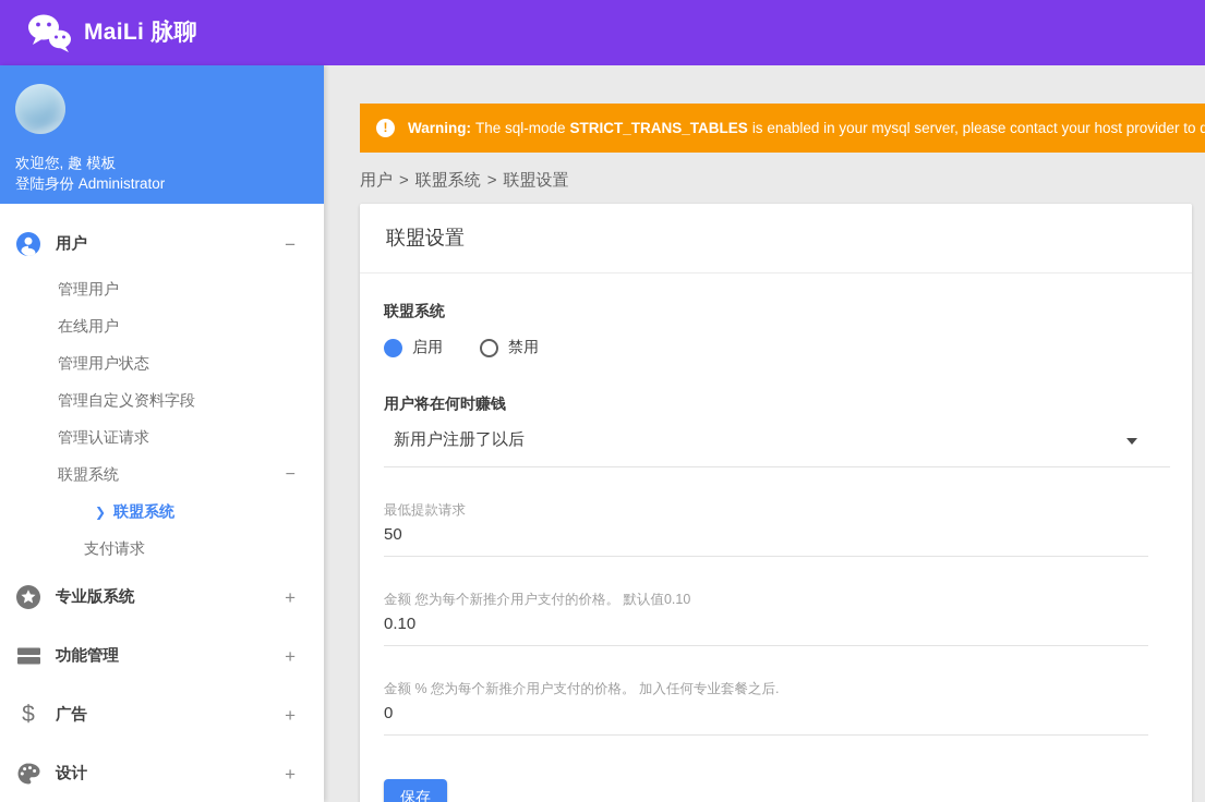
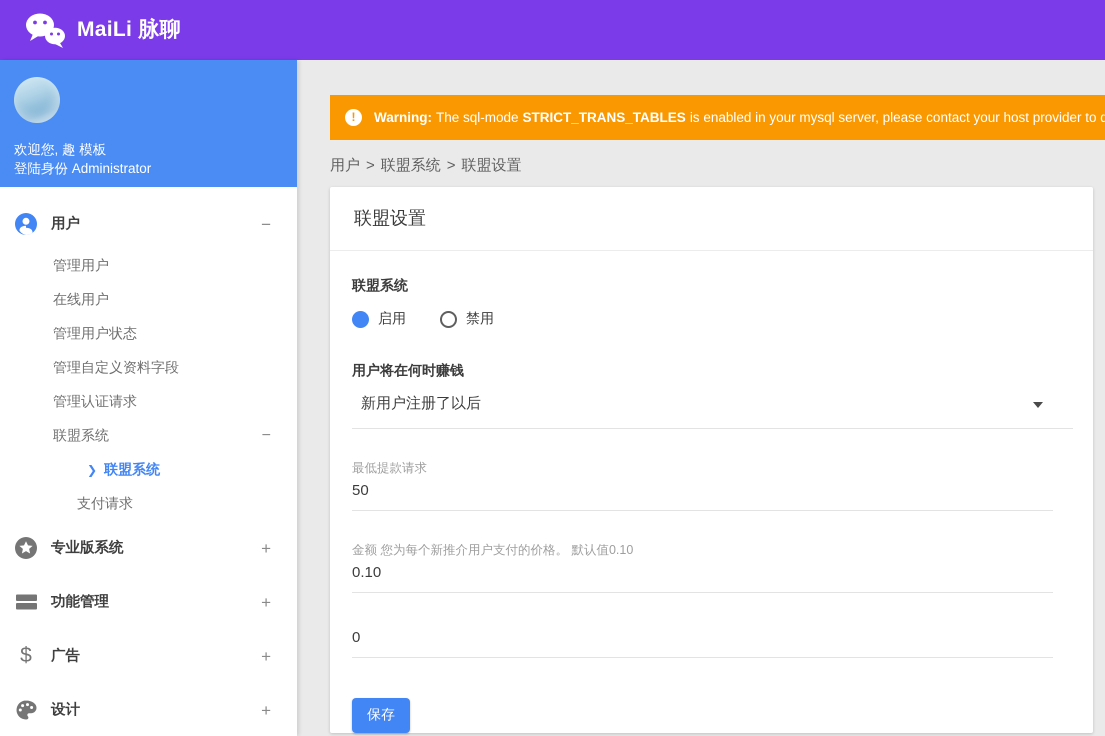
  MaiLi 脉聊
  欢迎您, 趣 模板
  登陆身份 Administrator
  用户
  −
  管理用户
  在线用户
  管理用户状态
  管理自定义资料字段
  管理认证请求
  联盟系统
  −
  ❯
  联盟系统
  支付请求
  专业版系统
  +
  功能管理
  +
  $
  广告
  +
  设计
  +
  !
  Warning:
  The sql-mode
  STRICT_TRANS_TABLES
  is enabled in your mysql server, please contact your host provider to d
  用户 > 联盟系统 > 联盟设置
  联盟设置
  联盟系统
  启用
  禁用
  用户将在何时赚钱
  新用户注册了以后
  最低提款请求
  50
  金额 您为每个新推介用户支付的价格。 默认值0.10
  0.10
- 金额 % 您为每个新推介用户支付的价格。 加入任何专业套餐之后.
  0
  保存
